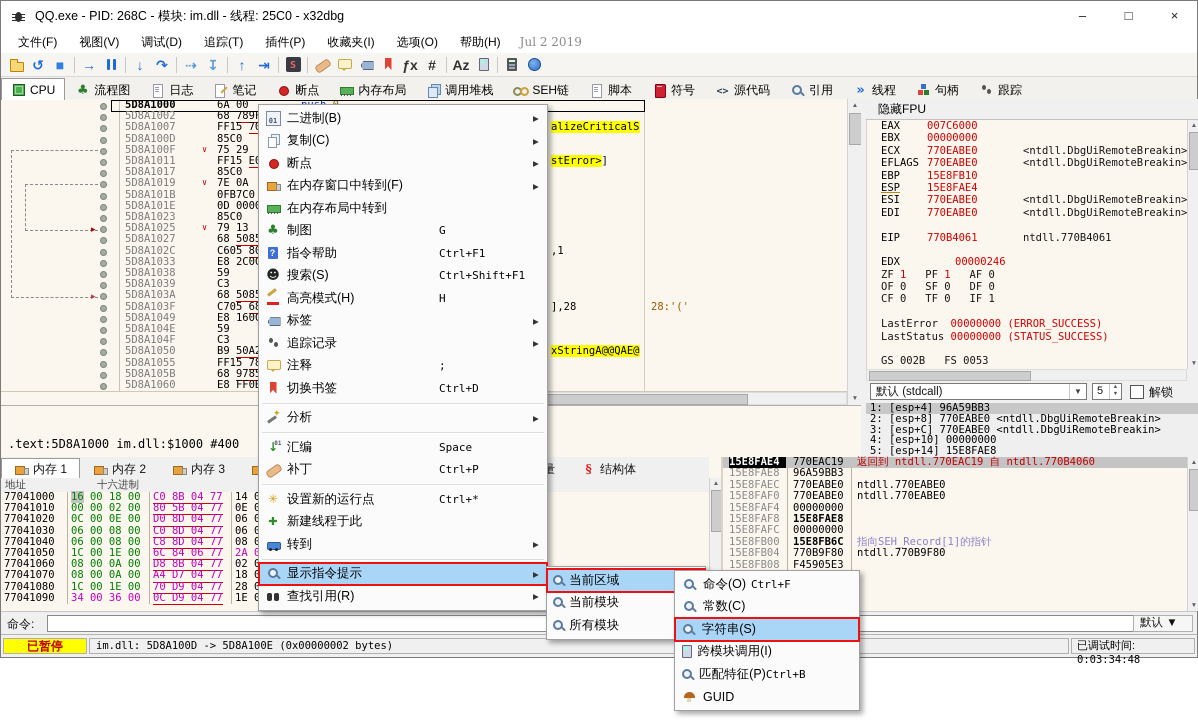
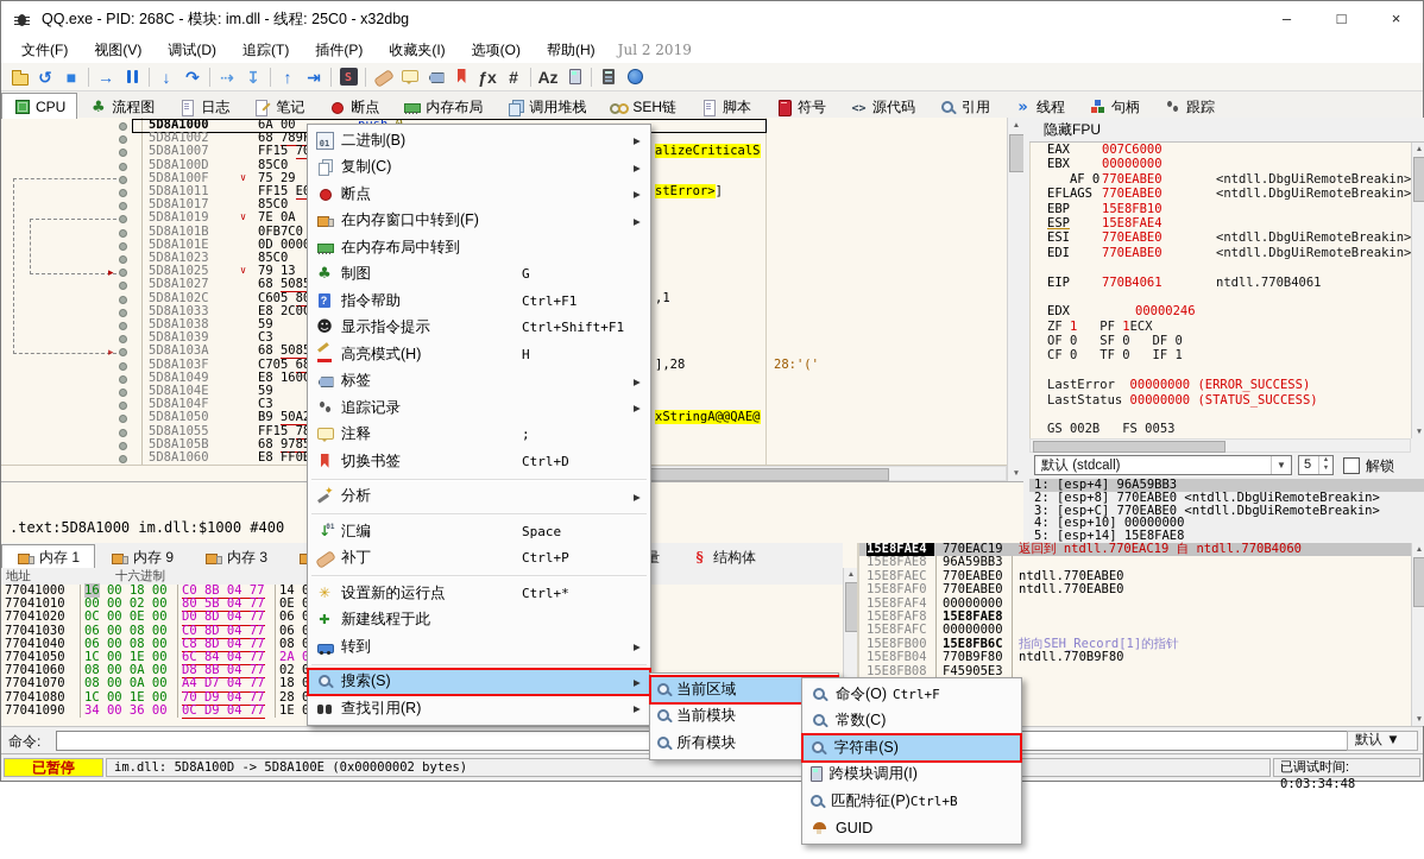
  QQ.exe - PID: 268C - 模块: im.dll - 线程: 25C0 - x32dbg
  –
  □
  ×
  文件(F)
  视图(V)
  调试(D)
  追踪(T)
  插件(P)
  收藏夹(I)
  选项(O)
  帮助(H)
  Jul 2 2019
  ↺
  ■
  →
  ↓
  ↷
  ⇢
  ↧
  ↑
  ⇥
  ƒx
  #
  Az
  CPU
  流程图
  日志
  笔记
  断点
  内存布局
  调用堆栈
  SEH链
  脚本
  符号
  源代码
  引用
  线程
  句柄
  跟踪
  ▸
  ▸
  5D8A1000
  6A 00
  5D8A1002
  68 789
  5D8A1007
  FF15 7
  alizeCriticalS
  5D8A100D
  85C0
  5D8A100F
  ∨
  75 29
  5D8A1011
  FF15 E
  stError>]
  5D8A1017
  85C0
  5D8A1019
  ∨
  7E 0A
  5D8A101B
  0FB7C0
  5D8A101E
  0D 000
  5D8A1023
  85C0
  5D8A1025
  ∨
  79 13
  5D8A1027
  68 508
  5D8A102C
  C605 8
  ,1
  5D8A1033
  E8 2C0
  5D8A1038
  59
  5D8A1039
  C3
  5D8A103A
  68 508
  5D8A103F
  C705 6
  ],28
  28:'('
  5D8A1049
  E8 160
  5D8A104E
  59
  5D8A104F
  C3
  5D8A1050
  B9 50A
  xStringA@@QAE@
  5D8A1055
  FF15 7
  5D8A105B
  68 978
  5D8A1060
  E8 FF0
  .text:5D8A1000 im.dll:$1000 #400
  隐藏FPU
  EAX 007C6000
  EBX 00000000
- ECX 770EABE0 <ntdll.DbgUiRemoteBreakin>
+ AF 0 770EABE0 <ntdll.DbgUiRemoteBreakin>
  EFLAGS 770EABE0 <ntdll.DbgUiRemoteBreakin>
  EBP 15E8FB10
  ESP 15E8FAE4
  ESI 770EABE0 <ntdll.DbgUiRemoteBreakin>
  EDI 770EABE0 <ntdll.DbgUiRemoteBreakin>
  EIP 770B4061 ntdll.770B4061
  EDX 00000246
- ZF 1 PF 1 AF 0
+ ZF 1 PF 1ECX
  OF 0 SF 0 DF 0
  CF 0 TF 0 IF 1
  LastError 00000000 (ERROR_SUCCESS)
  LastStatus 00000000 (STATUS_SUCCESS)
  GS 002B FS 0053
  默认 (stdcall)
  5
  解锁
  1: [esp+4] 96A59BB3
  2: [esp+8] 770EABE0 <ntdll.DbgUiRemoteBreakin>
  3: [esp+C] 770EABE0 <ntdll.DbgUiRemoteBreakin>
  4: [esp+10] 00000000
  5: [esp+14] 15E8FAE8
  内存 1
- 内存 2
+ 内存 9
  内存 3
  结构体
  地址
  十六进制
  77041000
  16 00 18 00
  C0 8B 04 77
  77041010
  00 00 02 00
  80 5B 04 77
  77041020
  0C 00 0E 00
  D0 8D 04 77
  77041030
  06 00 08 00
  C0 8D 04 77
  77041040
  06 00 08 00
  C8 8D 04 77
  77041050
  1C 00 1E 00
- 6C 84 06 77
+ 6C 84 04 77
  77041060
  08 00 0A 00
  D8 8B 04 77
  77041070
  08 00 0A 00
  A4 D7 04 77
  77041080
  1C 00 1E 00
  70 D9 04 77
  77041090
  34 00 36 00
  0C D9 04 77
  15E8FAE4
  770EAC19
  返回到 ntdll.770EAC19 自 ntdll.770B4060
  15E8FAE8
  96A59BB3
  15E8FAEC
  770EABE0
  ntdll.770EABE0
  15E8FAF0
  770EABE0
  ntdll.770EABE0
  15E8FAF4
  00000000
  15E8FAF8
  15E8FAE8
  15E8FAFC
  00000000
  15E8FB00
  15E8FB6C
  指向SEH_Record[1]的指针
  15E8FB04
  770B9F80
  ntdll.770B9F80
  15E8FB08
  F45905E3
  命令:
  默认
  已暂停
  im.dll: 5D8A100D -> 5D8A100E (0x00000002 bytes)
  已调试时间: 0:03:34:48
  二进制(B)
  复制(C)
  断点
  在内存窗口中转到(F)
  在内存布局中转到
  制图
  G
  指令帮助
  Ctrl+F1
- 搜索(S)
+ 显示指令提示
  Ctrl+Shift+F1
  高亮模式(H)
  H
  标签
  追踪记录
  注释
  ;
  切换书签
  Ctrl+D
  分析
  汇编
  Space
  补丁
  Ctrl+P
  设置新的运行点
  Ctrl+*
  新建线程于此
  转到
- 显示指令提示
+ 搜索(S)
  查找引用(R)
  当前区域
  当前模块
  所有模块
  命令(O)
  Ctrl+F
  常数(C)
  字符串(S)
  跨模块调用(I)
  匹配特征(P)
  Ctrl+B
  GUID
